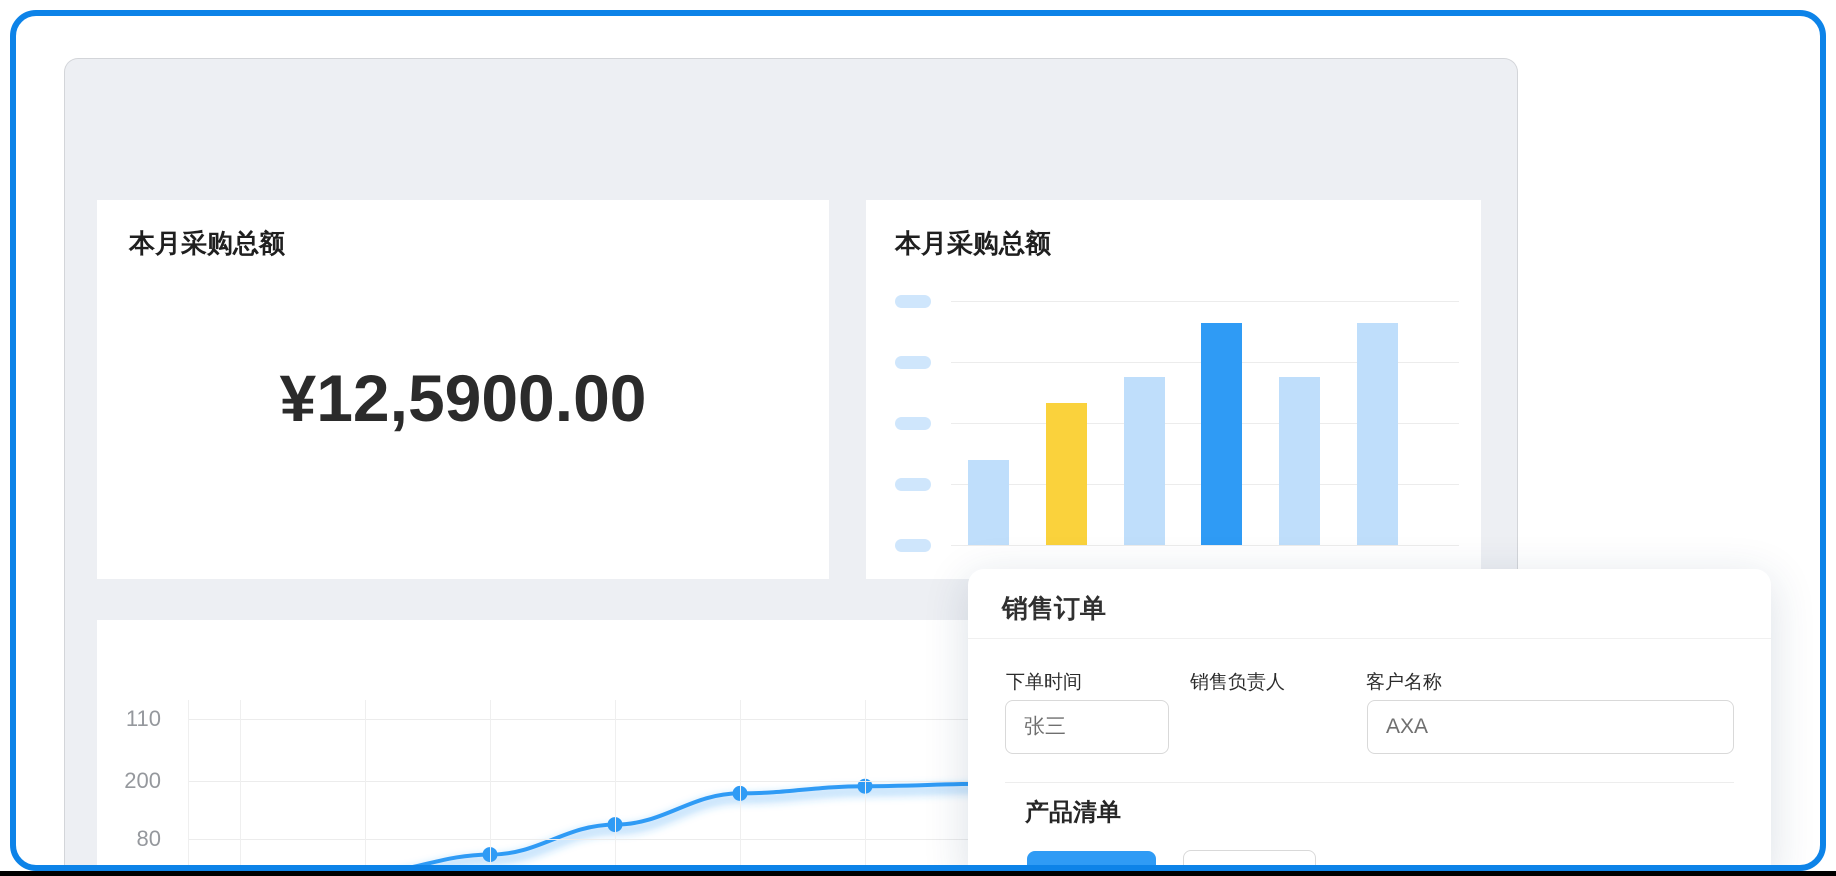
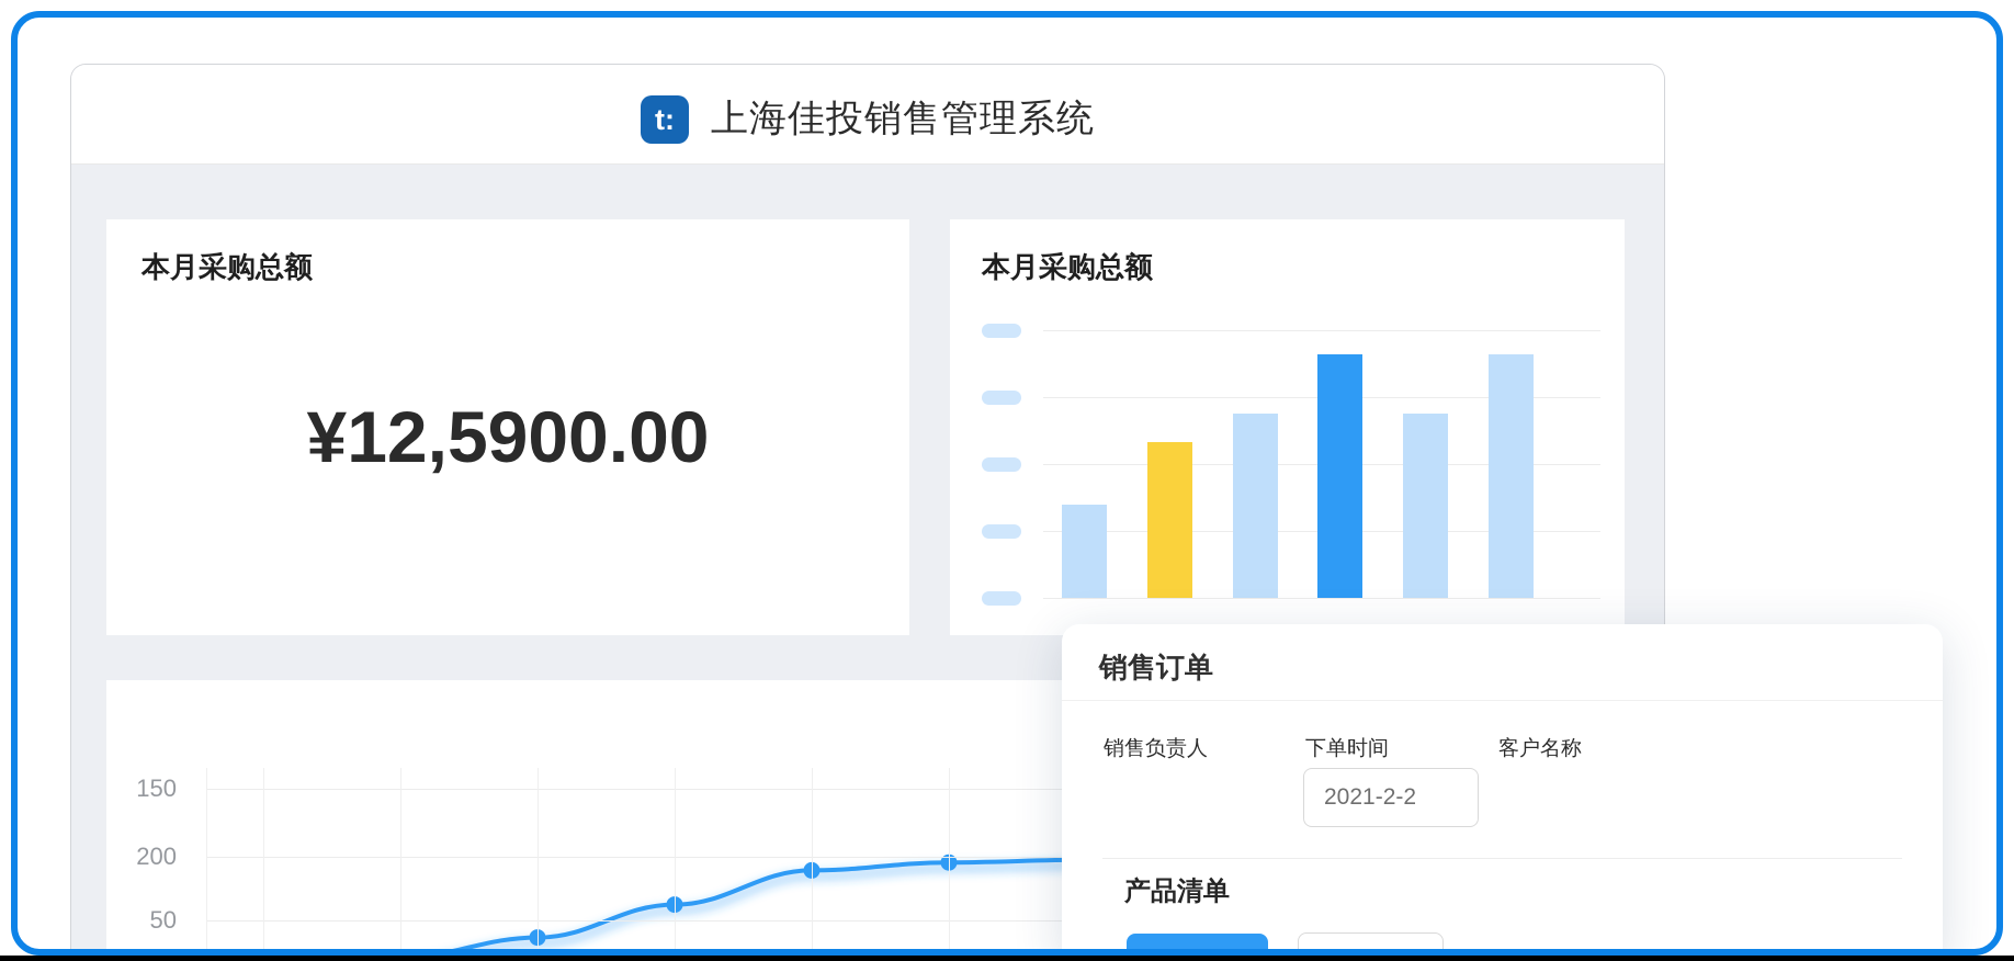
+ t:
+ 上海佳投销售管理系统
  本月采购总额
  ¥12,5900.00
  本月采购总额
- 110
+ 150
  200
- 80
+ 50
  销售订单
- 下单时间
+ 销售负责人
- 张三
- 销售负责人
+ 下单时间
+ 2021-2-2
  客户名称
- AXA
  产品清单
